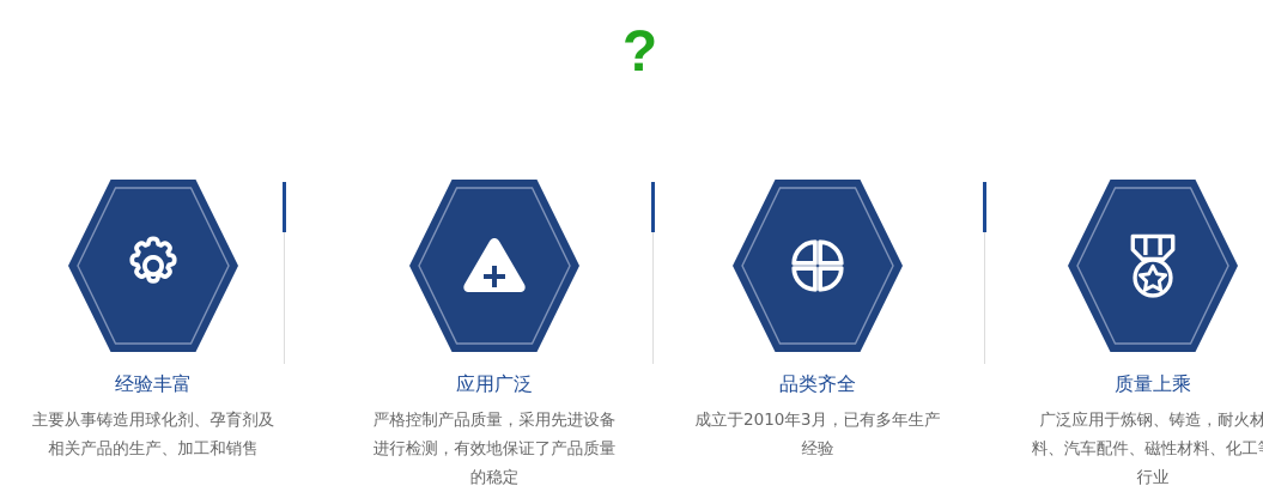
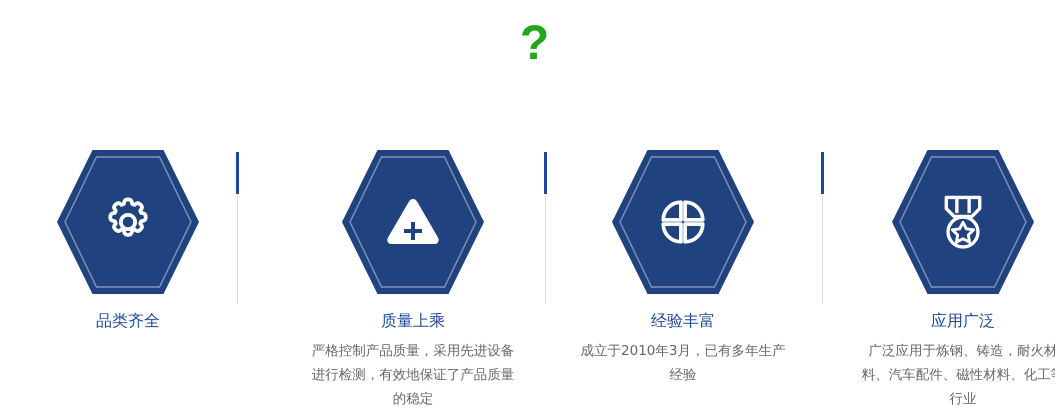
  ?
- 经验丰富
+ 品类齐全
- 主要从事铸造用球化剂、孕育剂及相关产品的生产、加工和销售
- 应用广泛
+ 质量上乘
  严格控制产品质量，采用先进设备进行检测，有效地保证了产品质量的稳定
- 品类齐全
+ 经验丰富
  成立于2010年3月，已有多年生产经验
- 质量上乘
+ 应用广泛
  广泛应用于炼钢、铸造，耐火材料、汽车配件、磁性材料、化工行业
